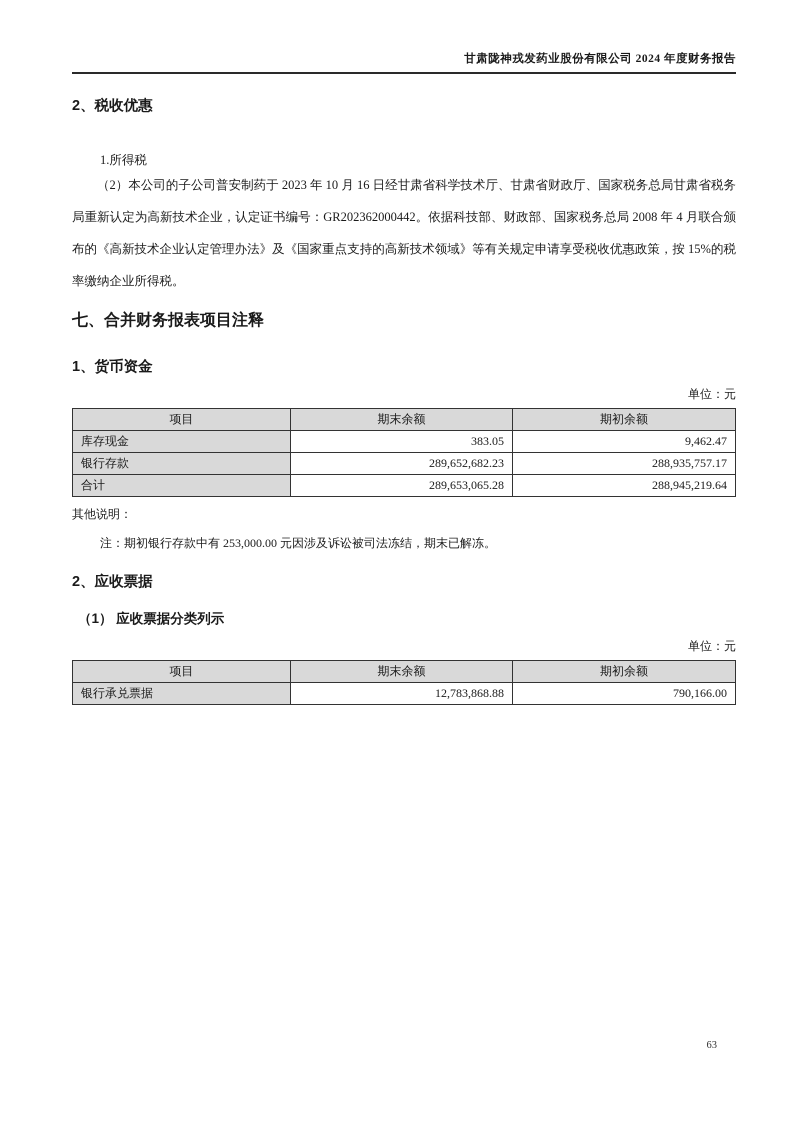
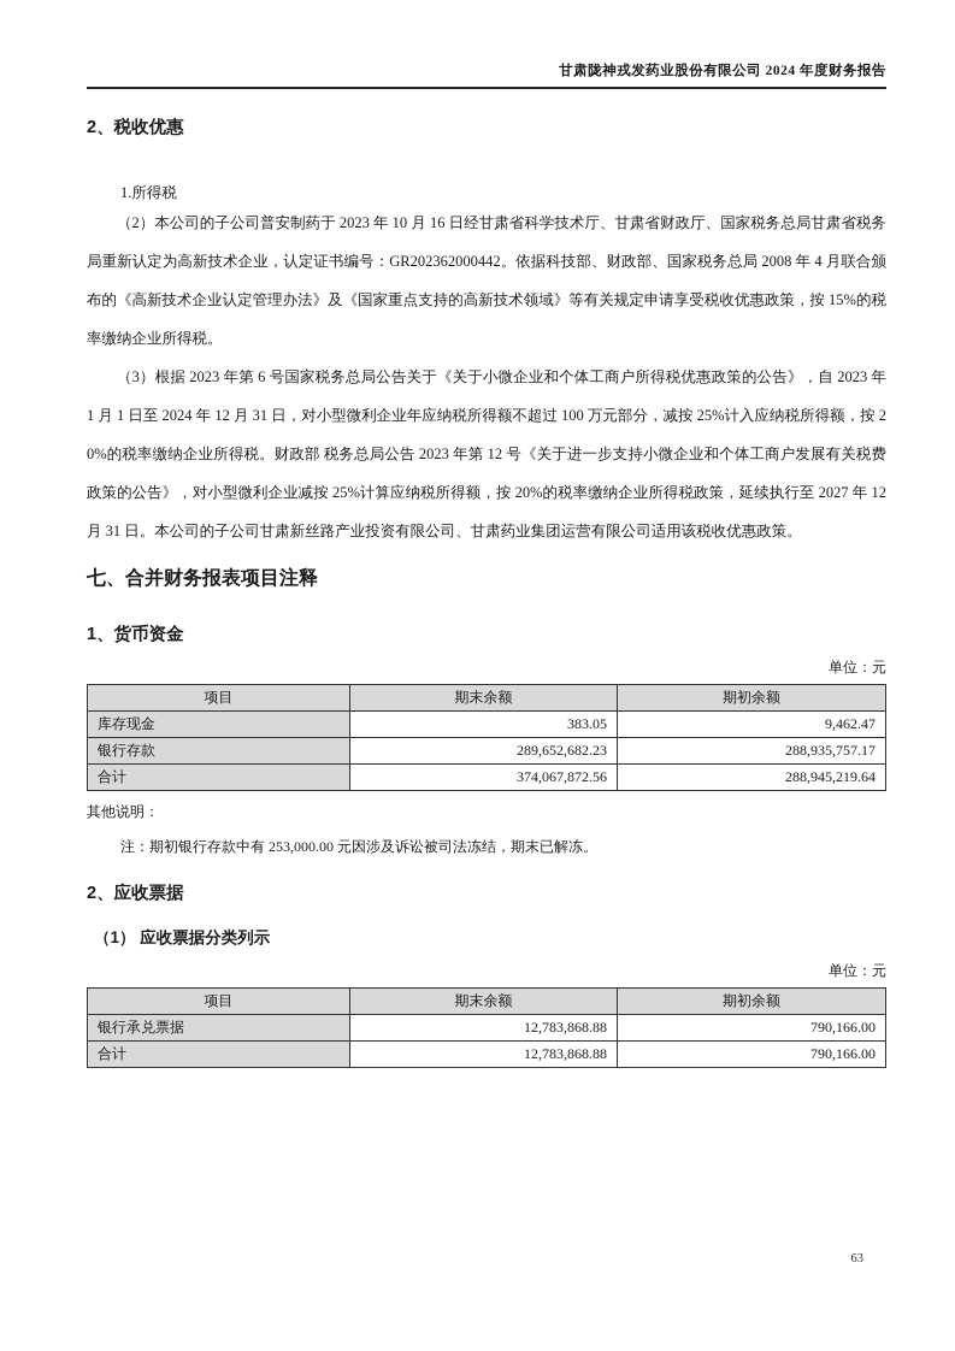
  甘肃陇神戎发药业股份有限公司 2024 年度财务报告
  2、税收优惠
  1.所得税
  （2）本公司的子公司普安制药于 2023 年 10 月 16 日经甘肃省科学技术厅、甘肃省财政厅、国家税务总局甘肃省税务局重新认定为高新技术企业，认定证书编号：GR202362000442。依据科技部、财政部、国家税务总局 2008 年 4 月联合颁布的《高新技术企业认定管理办法》及《国家重点支持的高新技术领域》等有关规定申请享受税收优惠政策，按 15%的税率缴纳企业所得税。
+ （3）根据 2023 年第 6 号国家税务总局公告关于《关于小微企业和个体工商户所得税优惠政策的公告》，自 2023 年 1 月 1 日至 2024 年 12 月 31 日，对小型微利企业年应纳税所得额不超过 100 万元部分，减按 25%计入应纳税所得额，按 20%的税率缴纳企业所得税。财政部 税务总局公告 2023 年第 12 号《关于进一步支持小微企业和个体工商户发展有关税费政策的公告》，对小型微利企业减按 25%计算应纳税所得额，按 20%的税率缴纳企业所得税政策，延续执行至 2027 年 12 月 31 日。本公司的子公司甘肃新丝路产业投资有限公司、甘肃药业集团运营有限公司适用该税收优惠政策。
  七、合并财务报表项目注释
  1、货币资金
  单位：元
  项目	期末余额	期初余额
  库存现金	383.05	9,462.47
  银行存款	289,652,682.23	288,935,757.17
- 合计	289,653,065.28	288,945,219.64
+ 合计	374,067,872.56	288,945,219.64
  其他说明：
  注：期初银行存款中有 253,000.00 元因涉及诉讼被司法冻结，期末已解冻。
  2、应收票据
  （1） 应收票据分类列示
  单位：元
  项目	期末余额	期初余额
  银行承兑票据	12,783,868.88	790,166.00
+ 合计	12,783,868.88	790,166.00
  63
